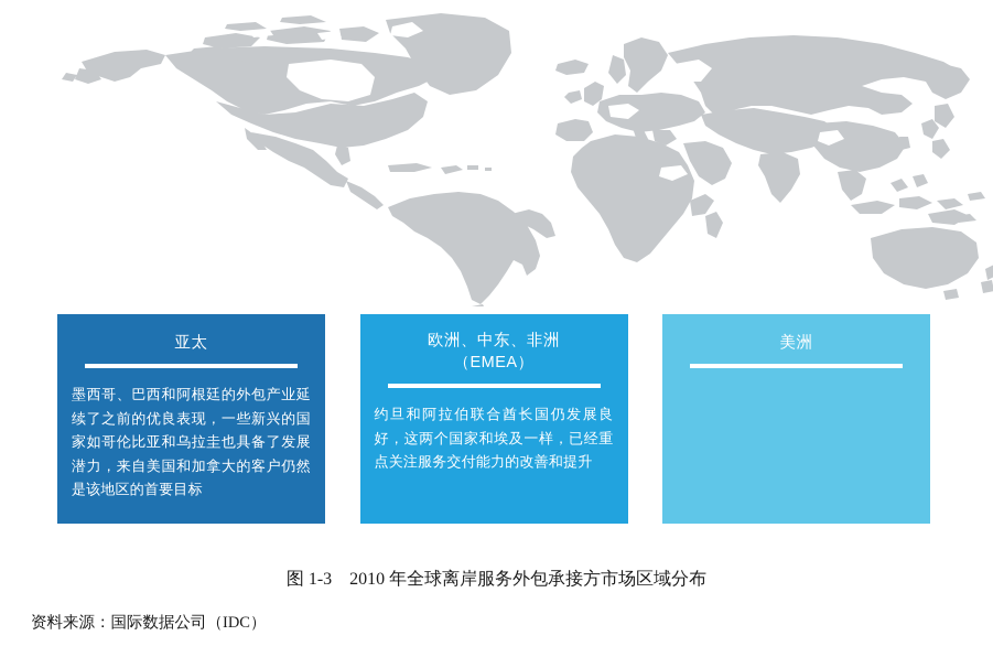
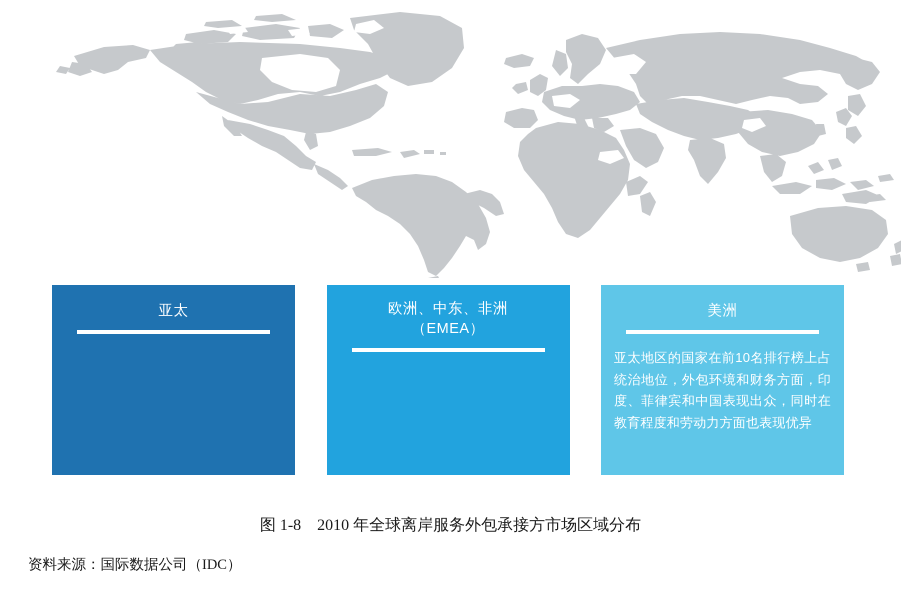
  亚太
- 墨西哥、巴西和阿根廷的外包产业延续了之前的优良表现，一些新兴的国家如哥伦比亚和乌拉圭也具备了发展潜力，来自美国和加拿大的客户仍然是该地区的首要目标
  欧洲、中东、非洲
  （EMEA）
- 约旦和阿拉伯联合酋长国仍发展良好，这两个国家和埃及一样，已经重点关注服务交付能力的改善和提升
  美洲
+ 亚太地区的国家在前10名排行榜上占统治地位，外包环境和财务方面，印度、菲律宾和中国表现出众，同时在教育程度和劳动力方面也表现优异
- 图 1-3 2010 年全球离岸服务外包承接方市场区域分布
+ 图 1-8 2010 年全球离岸服务外包承接方市场区域分布
  资料来源：国际数据公司（IDC）
